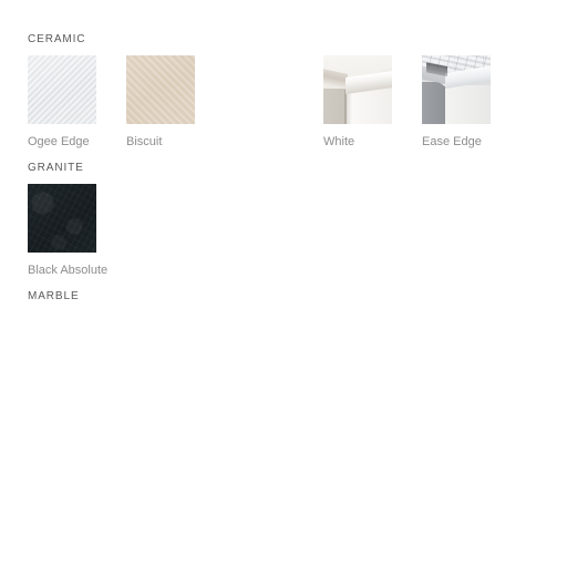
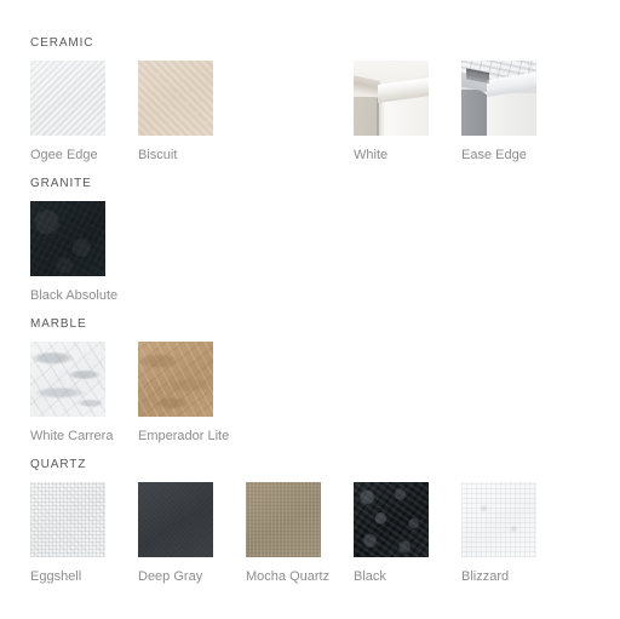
  CERAMIC
  Ogee Edge
  Biscuit
  White
  Ease Edge
  GRANITE
  Black Absolute
  MARBLE
+ White Carrera
+ Emperador Lite
+ QUARTZ
+ Eggshell
+ Deep Gray
+ Mocha Quartz
+ Black
+ Blizzard
